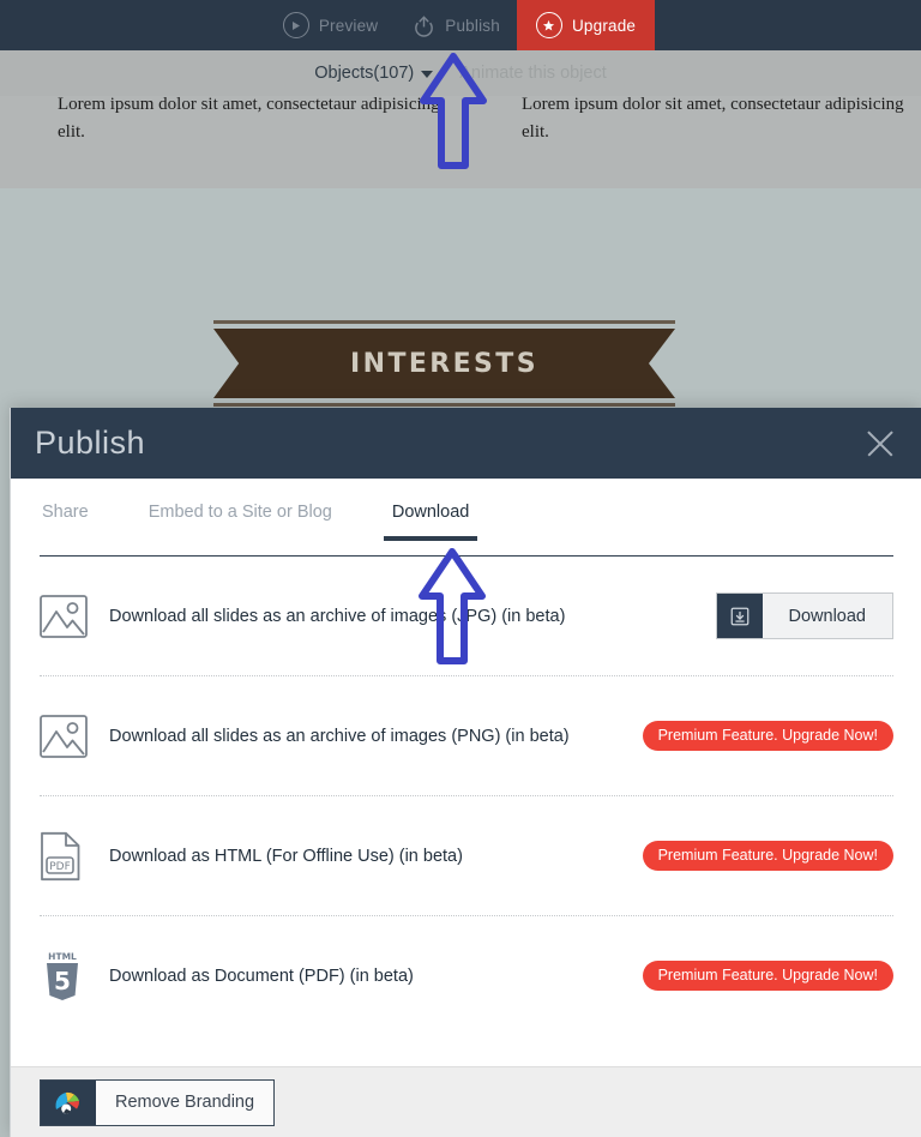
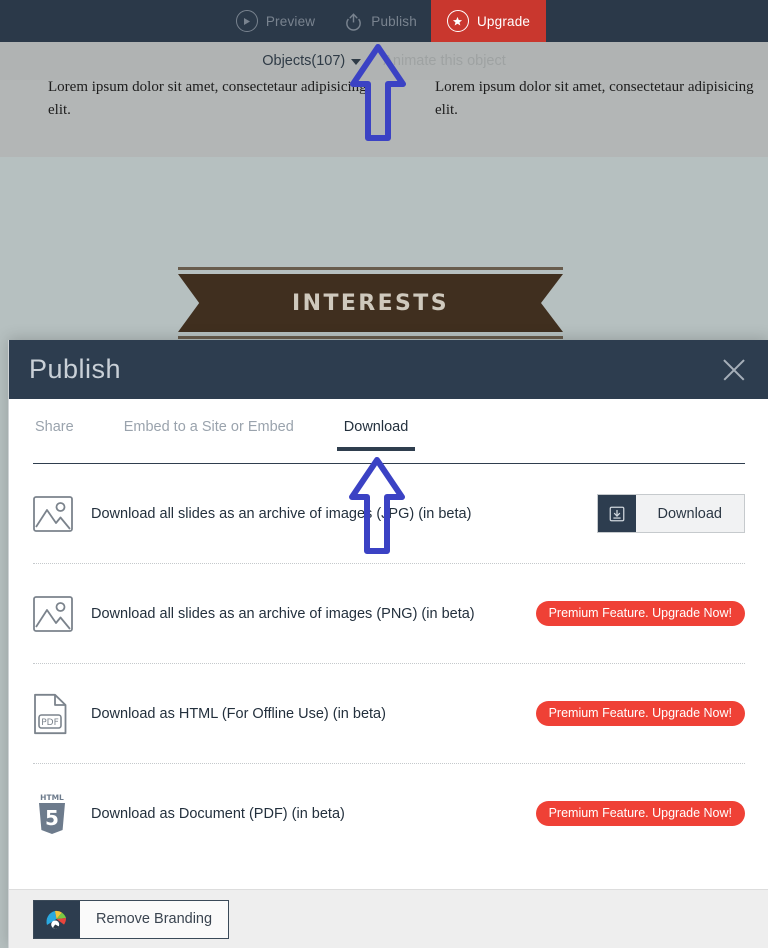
  Preview
  Publish
  Upgrade
  Objects(107)
  nimate this object
  Lorem ipsum dolor sit amet, consectetaur adipisici elit.
  Lorem ipsum dolor sit amet, consectetaur adipisicing elit.
  INTERESTS
  Publish
  Share
- Embed to a Site or Blog
+ Embed to a Site or Embed
  Download
  Download all slides as an archive of image (PG) (in beta)
  Download
  Download all slides as an archive of images (PNG) (in beta)
  Premium Feature. Upgrade Now!
  PDF
  Download as HTML (For Offline Use) (in beta)
  Premium Feature. Upgrade Now!
  HTML
  5
  Download as Document (PDF) (in beta)
  Premium Feature. Upgrade Now!
  Remove Branding
